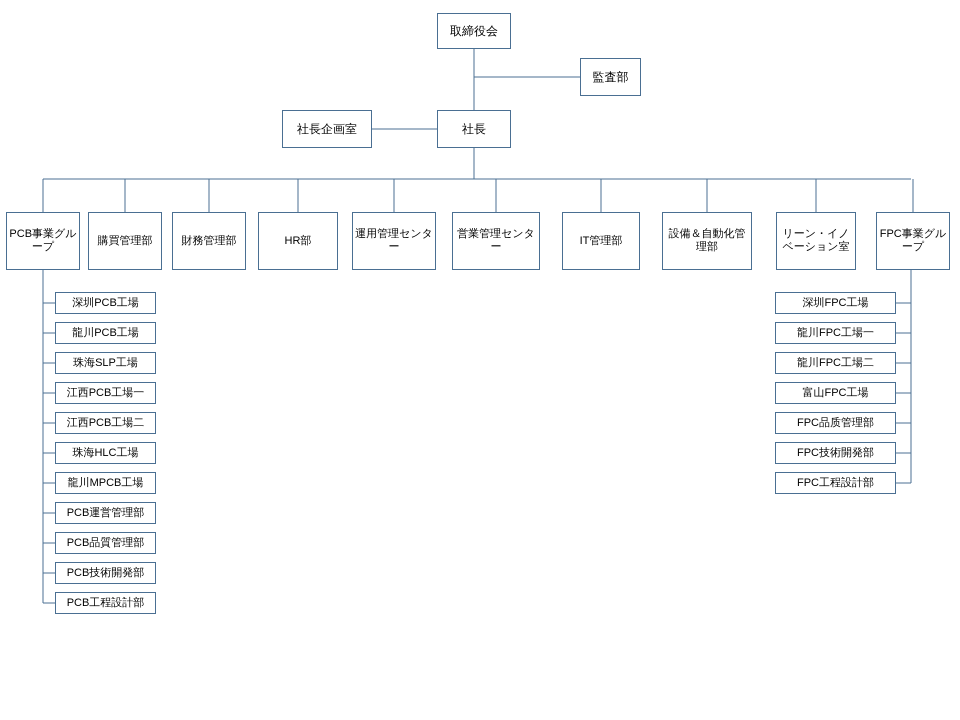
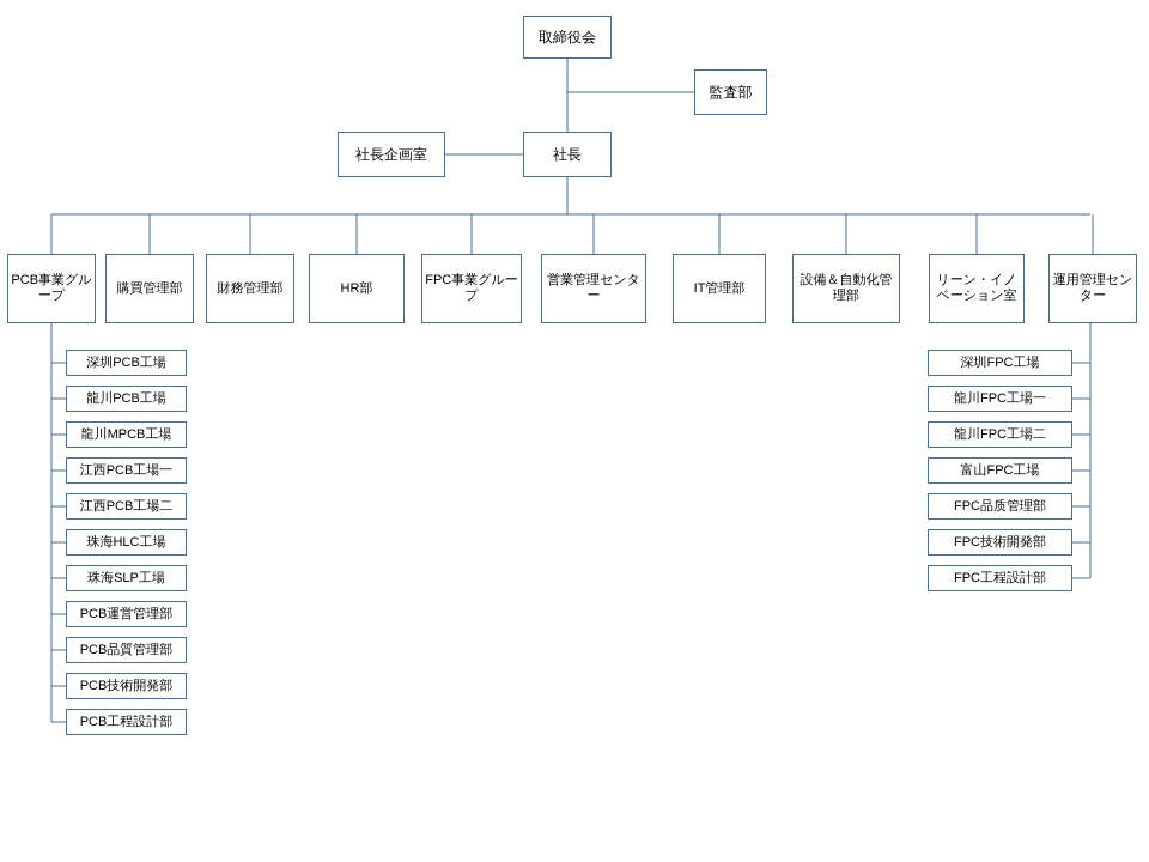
  取締役会
  監査部
  社長企画室
  社長
  PCB事業グループ
  購買管理部
  財務管理部
  HR部
- 運用管理センター
+ FPC事業グループ
  営業管理センター
  IT管理部
  設備＆自動化管理部
  リーン・イノベーション室
- FPC事業グループ
+ 運用管理センター
  深圳PCB工場
  龍川PCB工場
- 珠海SLP工場
+ 龍川MPCB工場
  江西PCB工場一
  江西PCB工場二
  珠海HLC工場
- 龍川MPCB工場
+ 珠海SLP工場
  PCB運営管理部
  PCB品質管理部
  PCB技術開発部
  PCB工程設計部
  深圳FPC工場
  龍川FPC工場一
  龍川FPC工場二
  富山FPC工場
  FPC品质管理部
  FPC技術開発部
  FPC工程設計部
